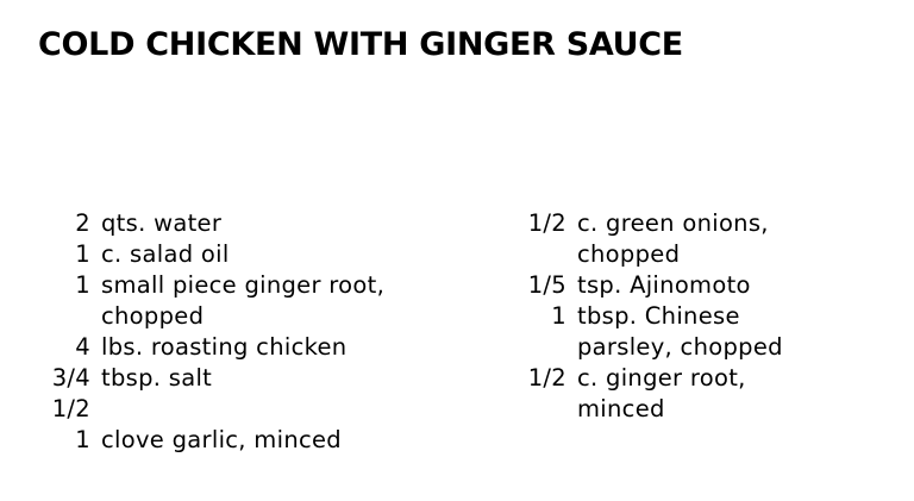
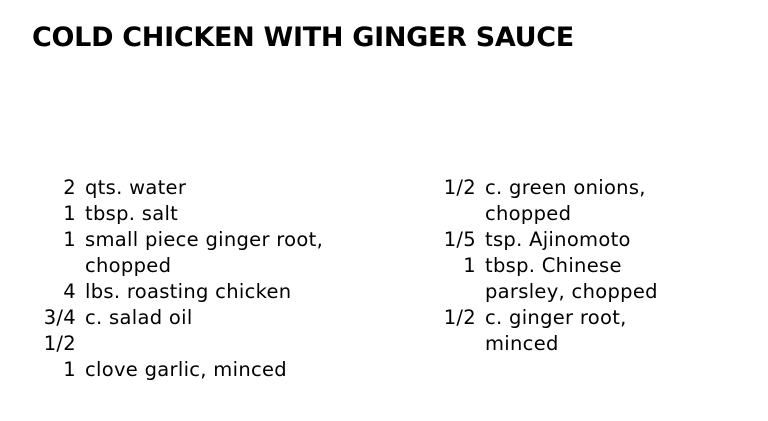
  COLD CHICKEN WITH GINGER SAUCE
  2
  qts. water
  1
- c. salad oil
+ tbsp. salt
  1
  small piece ginger root,
  chopped
  4
  lbs. roasting chicken
  3/4
- tbsp. salt
+ c. salad oil
  1/2
  1
  clove garlic, minced
  1/2
  c. green onions,
  chopped
  1/5
  tsp. Ajinomoto
  1
  tbsp. Chinese
  parsley, chopped
  1/2
  c. ginger root,
  minced
